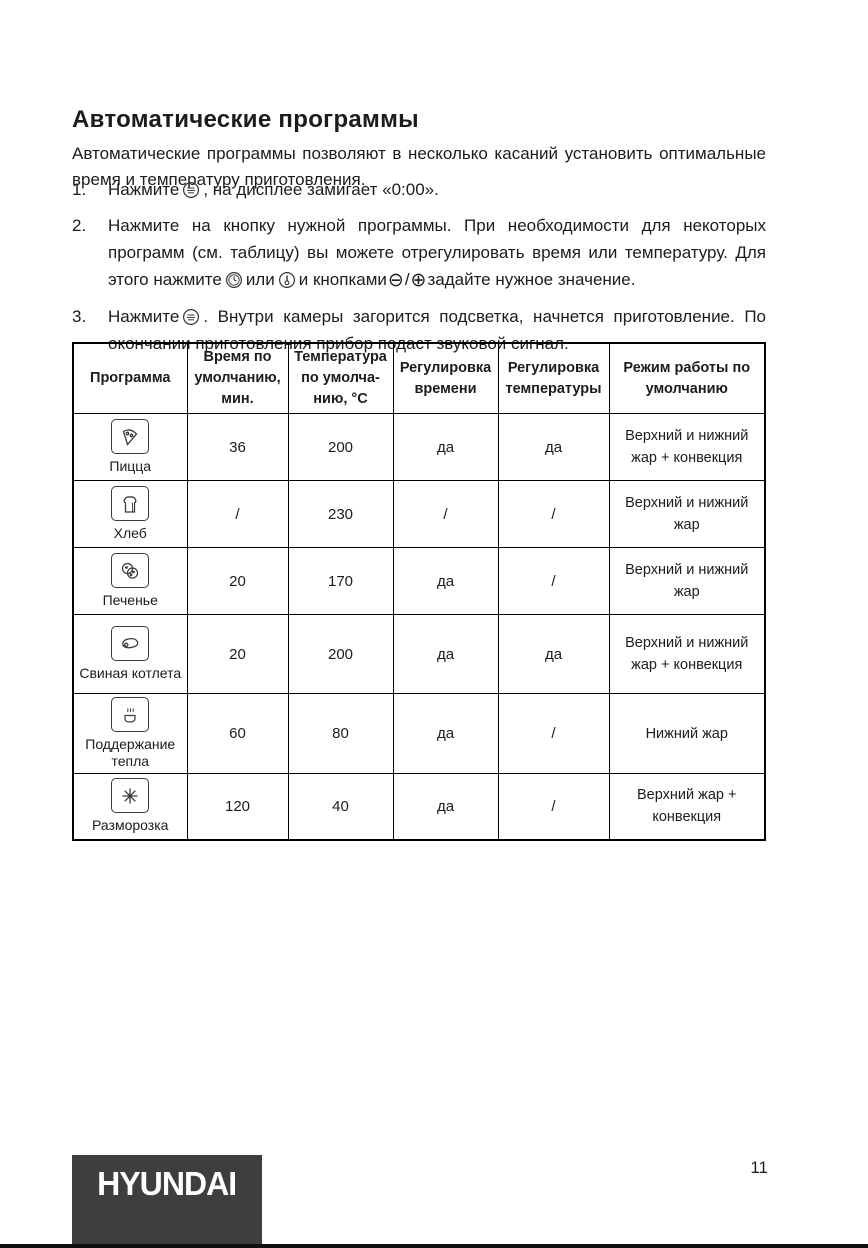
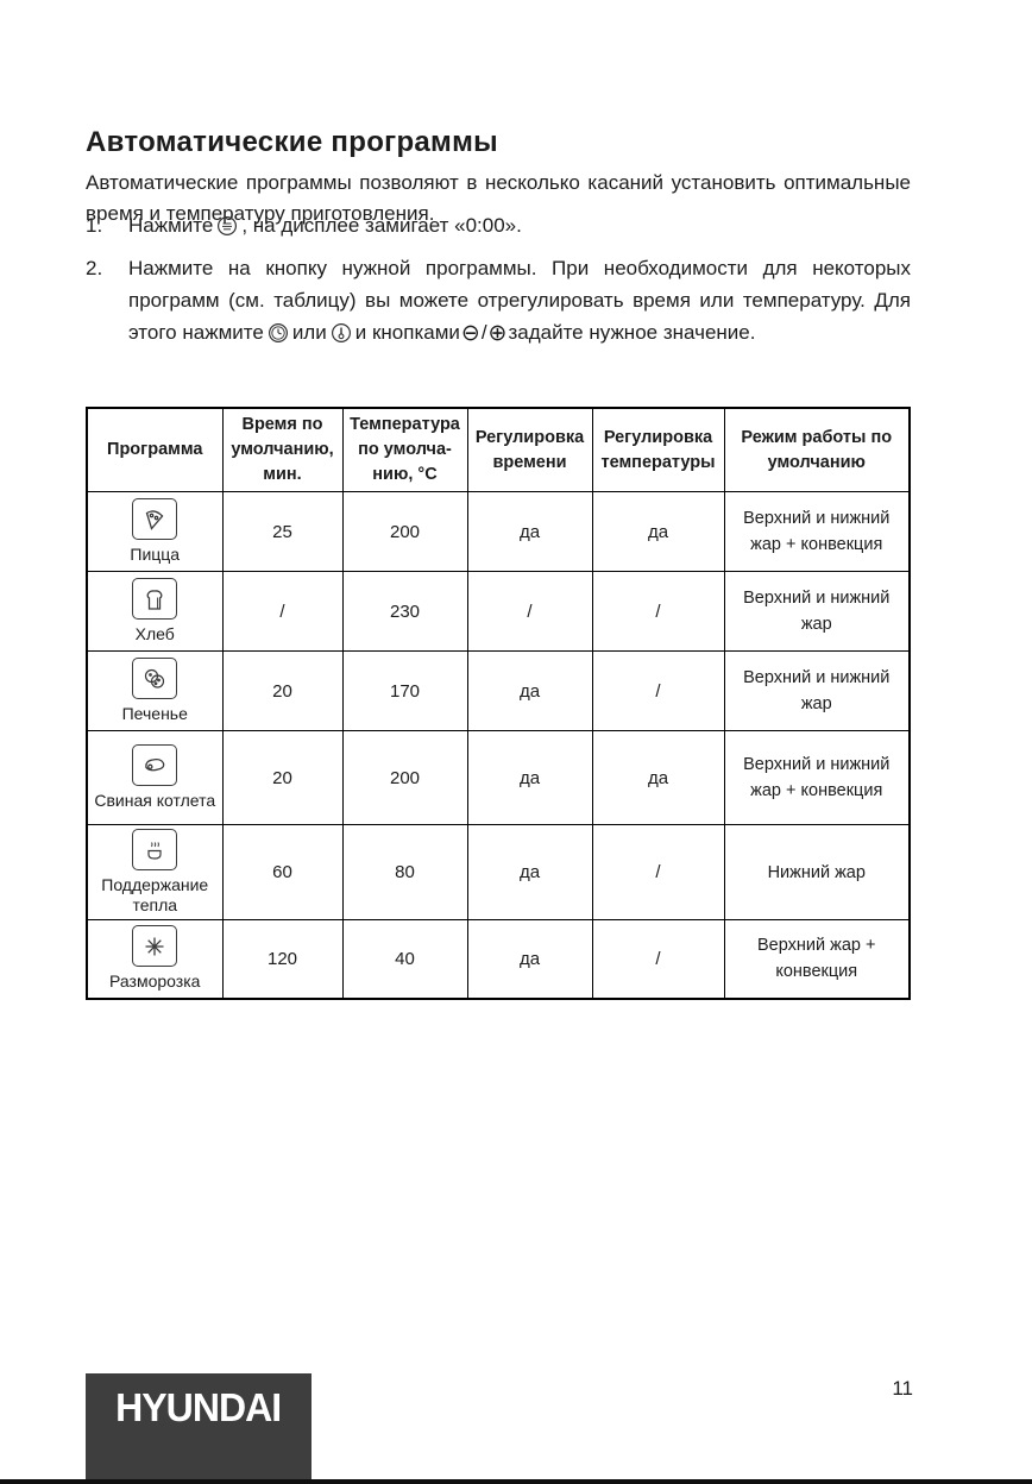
  Автоматические программы
  Автоматические программы позволяют в несколько касаний установить оптимальные время и температуру приготовления.
  1.
  Нажмите , на дисплее замигает «0:00».
  2.
  Нажмите на кнопку нужной программы. При необходимости для некоторых программ (см. таблицу) вы можете отрегулировать время или температуру. Для этого нажмите или и кнопками⊖/⊕задайте нужное значение.
- 3.
- Нажмите . Внутри камеры загорится подсветка, начнется приготовление. По окончании приготовления прибор подаст звуковой сигнал.
  Программа	Время по умолчанию, мин.	Температура по умолча-нию, °C	Регулировка времени	Регулировка температуры	Режим работы по умолчанию
- Пицца	36	200	да	да	Верхний и нижний жар + конвекция
+ Пицца	25	200	да	да	Верхний и нижний жар + конвекция
  Хлеб	/	230	/	/	Верхний и нижний жар
  Печенье	20	170	да	/	Верхний и нижний жар
  Свиная котлета	20	200	да	да	Верхний и нижний жар + конвекция
  Поддержание тепла	60	80	да	/	Нижний жар
  Разморозка	120	40	да	/	Верхний жар + конвекция
  HYUNDAI
  11
